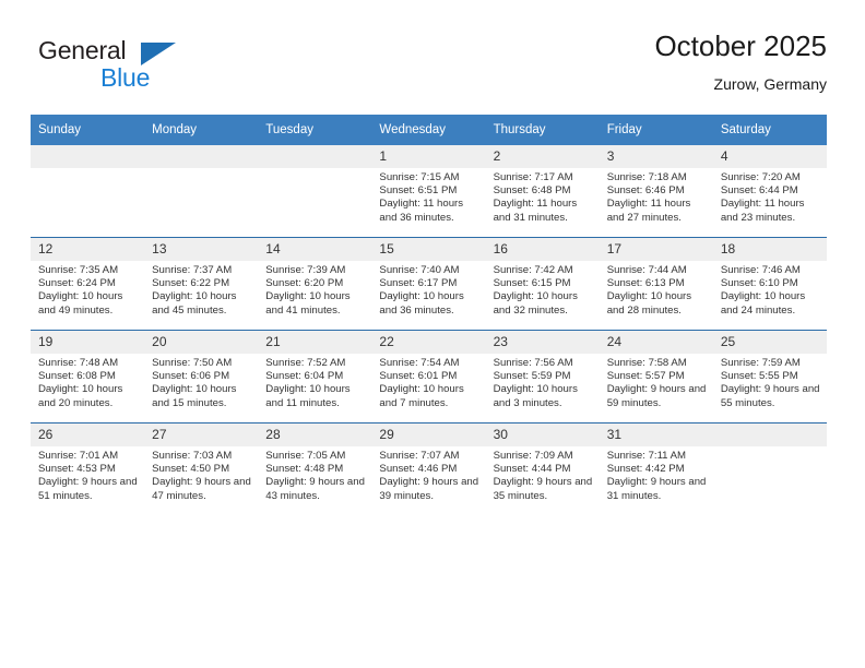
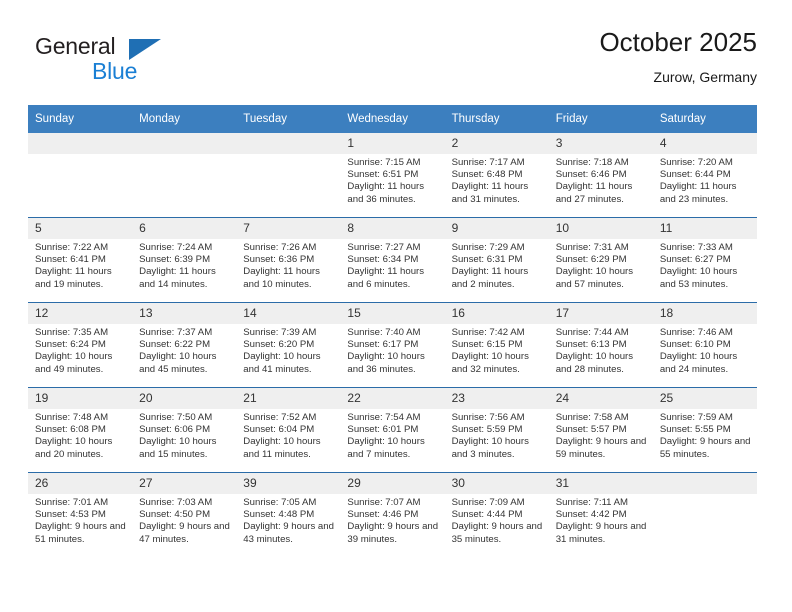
  General
  Blue
  October 2025
  Zurow, Germany
  Sunday	Monday	Tuesday	Wednesday	Thursday	Friday	Saturday
  			1Sunrise: 7:15 AMSunset: 6:51 PMDaylight: 11 hours and 36 minutes.	2Sunrise: 7:17 AMSunset: 6:48 PMDaylight: 11 hours and 31 minutes.	3Sunrise: 7:18 AMSunset: 6:46 PMDaylight: 11 hours and 27 minutes.	4Sunrise: 7:20 AMSunset: 6:44 PMDaylight: 11 hours and 23 minutes.
+ 5Sunrise: 7:22 AMSunset: 6:41 PMDaylight: 11 hours and 19 minutes.	6Sunrise: 7:24 AMSunset: 6:39 PMDaylight: 11 hours and 14 minutes.	7Sunrise: 7:26 AMSunset: 6:36 PMDaylight: 11 hours and 10 minutes.	8Sunrise: 7:27 AMSunset: 6:34 PMDaylight: 11 hours and 6 minutes.	9Sunrise: 7:29 AMSunset: 6:31 PMDaylight: 11 hours and 2 minutes.	10Sunrise: 7:31 AMSunset: 6:29 PMDaylight: 10 hours and 57 minutes.	11Sunrise: 7:33 AMSunset: 6:27 PMDaylight: 10 hours and 53 minutes.
  12Sunrise: 7:35 AMSunset: 6:24 PMDaylight: 10 hours and 49 minutes.	13Sunrise: 7:37 AMSunset: 6:22 PMDaylight: 10 hours and 45 minutes.	14Sunrise: 7:39 AMSunset: 6:20 PMDaylight: 10 hours and 41 minutes.	15Sunrise: 7:40 AMSunset: 6:17 PMDaylight: 10 hours and 36 minutes.	16Sunrise: 7:42 AMSunset: 6:15 PMDaylight: 10 hours and 32 minutes.	17Sunrise: 7:44 AMSunset: 6:13 PMDaylight: 10 hours and 28 minutes.	18Sunrise: 7:46 AMSunset: 6:10 PMDaylight: 10 hours and 24 minutes.
  19Sunrise: 7:48 AMSunset: 6:08 PMDaylight: 10 hours and 20 minutes.	20Sunrise: 7:50 AMSunset: 6:06 PMDaylight: 10 hours and 15 minutes.	21Sunrise: 7:52 AMSunset: 6:04 PMDaylight: 10 hours and 11 minutes.	22Sunrise: 7:54 AMSunset: 6:01 PMDaylight: 10 hours and 7 minutes.	23Sunrise: 7:56 AMSunset: 5:59 PMDaylight: 10 hours and 3 minutes.	24Sunrise: 7:58 AMSunset: 5:57 PMDaylight: 9 hours and 59 minutes.	25Sunrise: 7:59 AMSunset: 5:55 PMDaylight: 9 hours and 55 minutes.
- 26Sunrise: 7:01 AMSunset: 4:53 PMDaylight: 9 hours and 51 minutes.	27Sunrise: 7:03 AMSunset: 4:50 PMDaylight: 9 hours and 47 minutes.	28Sunrise: 7:05 AMSunset: 4:48 PMDaylight: 9 hours and 43 minutes.	29Sunrise: 7:07 AMSunset: 4:46 PMDaylight: 9 hours and 39 minutes.	30Sunrise: 7:09 AMSunset: 4:44 PMDaylight: 9 hours and 35 minutes.	31Sunrise: 7:11 AMSunset: 4:42 PMDaylight: 9 hours and 31 minutes.
+ 26Sunrise: 7:01 AMSunset: 4:53 PMDaylight: 9 hours and 51 minutes.	27Sunrise: 7:03 AMSunset: 4:50 PMDaylight: 9 hours and 47 minutes.	39Sunrise: 7:05 AMSunset: 4:48 PMDaylight: 9 hours and 43 minutes.	29Sunrise: 7:07 AMSunset: 4:46 PMDaylight: 9 hours and 39 minutes.	30Sunrise: 7:09 AMSunset: 4:44 PMDaylight: 9 hours and 35 minutes.	31Sunrise: 7:11 AMSunset: 4:42 PMDaylight: 9 hours and 31 minutes.
